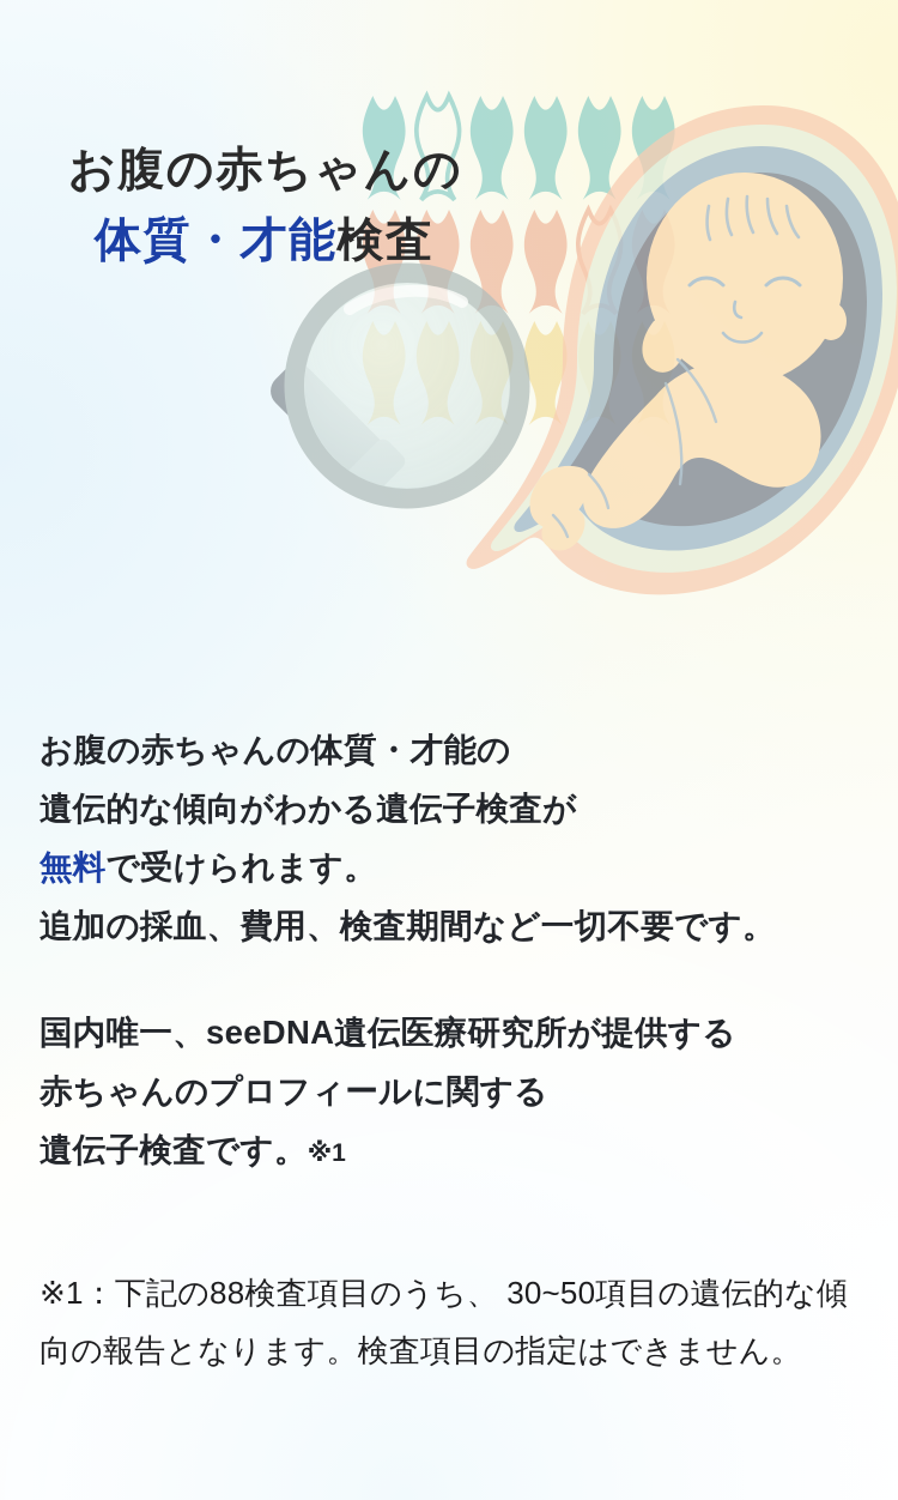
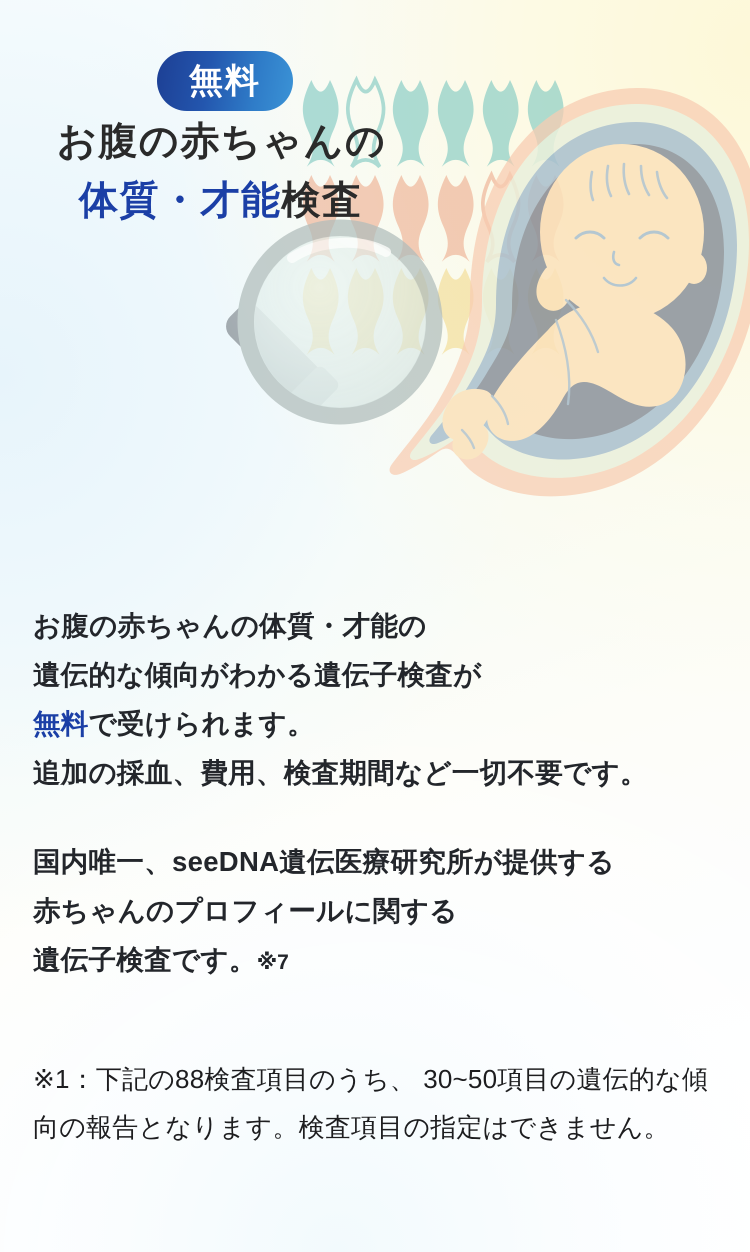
+ 無料
  お腹の赤ちゃんの
  体質・才能検査
  お腹の赤ちゃんの体質・才能の
  遺伝的な傾向がわかる遺伝子検査が
  無料で受けられます。
  追加の採血、費用、検査期間など一切不要です。
  国内唯一、seeDNA遺伝医療研究所が提供する
  赤ちゃんのプロフィールに関する
- 遺伝子検査です。※1
+ 遺伝子検査です。※7
  ※1：下記の88検査項目のうち、 30~50項目の遺伝的な傾向の報告となります。検査項目の指定はできません。
